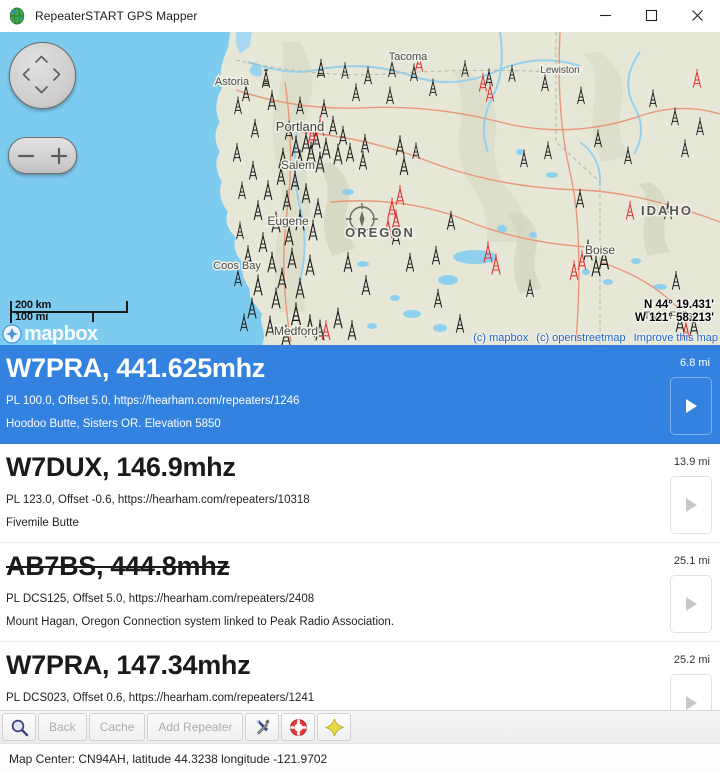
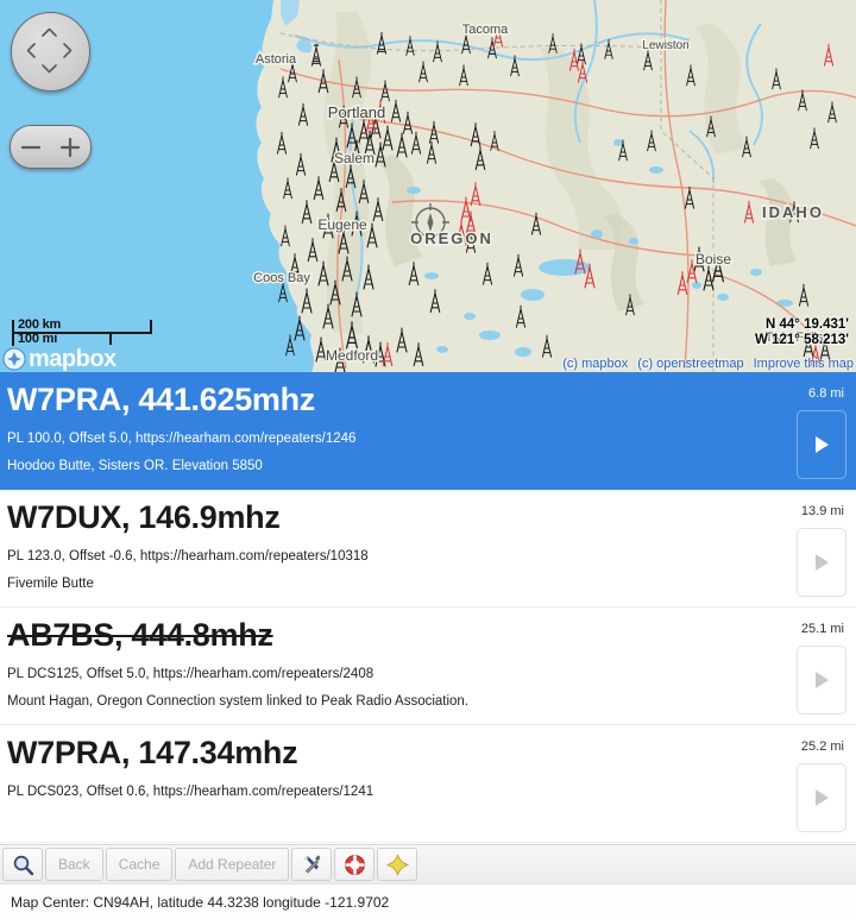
- RepeaterSTART GPS Mapper
  Astoria
  Tacoma
  Lewiston
  Portland
  Salem
  Eugene
  Coos Bay
  Medford
  OREGON
  IDAHO
  Boise
  Twin Falls
  200 km
  100 mi
  mapbox
  N 44° 19.431'
  W 121° 58.213'
  (c) mapbox (c) openstreetmap Improve this map
  W7PRA, 441.625mhz
  PL 100.0, Offset 5.0, https://hearham.com/repeaters/1246
  Hoodoo Butte, Sisters OR. Elevation 5850
  6.8 mi
  W7DUX, 146.9mhz
  PL 123.0, Offset -0.6, https://hearham.com/repeaters/10318
  Fivemile Butte
  13.9 mi
  AB7BS, 444.8mhz
  PL DCS125, Offset 5.0, https://hearham.com/repeaters/2408
  Mount Hagan, Oregon Connection system linked to Peak Radio Association.
  25.1 mi
  W7PRA, 147.34mhz
  PL DCS023, Offset 0.6, https://hearham.com/repeaters/1241
  25.2 mi
  Back
  Cache
  Add Repeater
  Map Center: CN94AH, latitude 44.3238 longitude -121.9702
